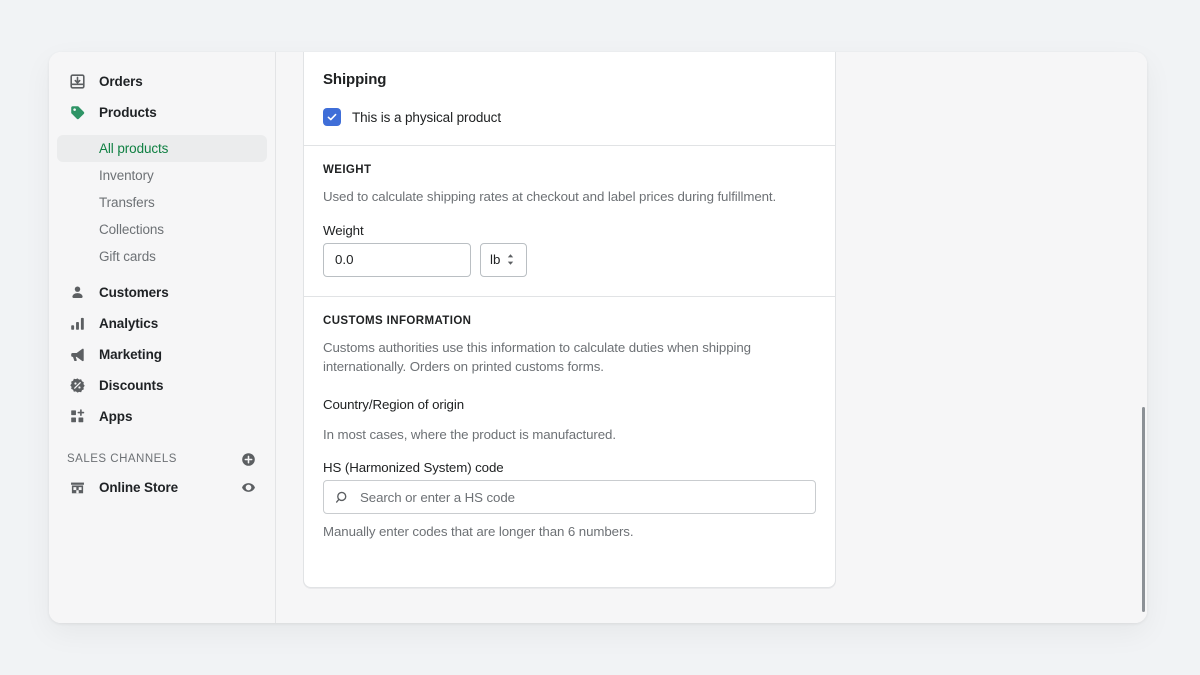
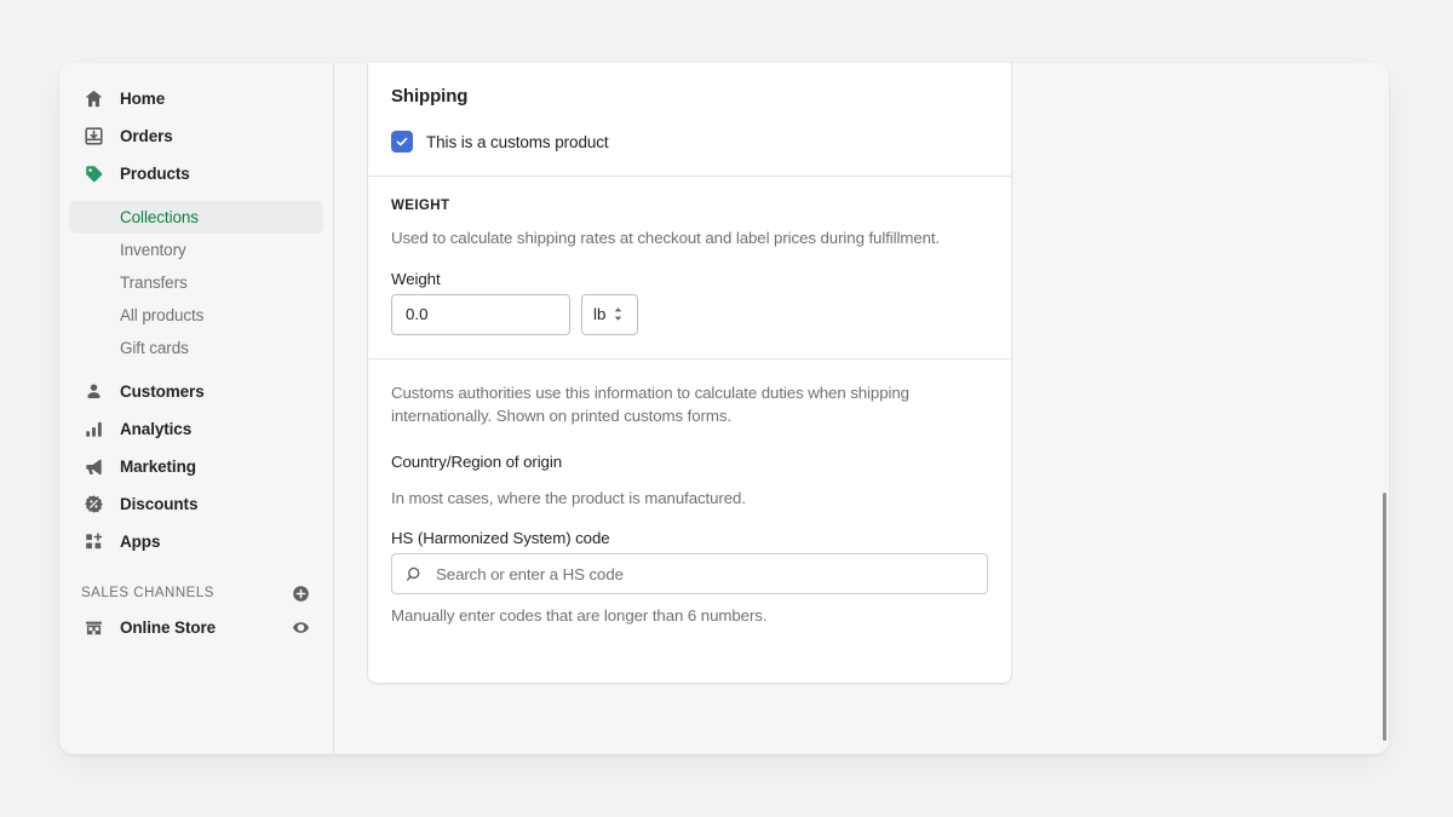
+ Home
  Orders
  Products
- All products
+ Collections
  Inventory
  Transfers
- Collections
+ All products
  Gift cards
  Customers
  Analytics
  Marketing
  Discounts
  Apps
  SALES CHANNELS
  Online Store
  Shipping
- This is a physical product
+ This is a customs product
  WEIGHT
  Used to calculate shipping rates at checkout and label prices during fulfillment.
  Weight
  0.0
  lb
- CUSTOMS INFORMATION
- Customs authorities use this information to calculate duties when shipping internationally. Orders on printed customs forms.
+ Customs authorities use this information to calculate duties when shipping internationally. Shown on printed customs forms.
  Country/Region of origin
  In most cases, where the product is manufactured.
  HS (Harmonized System) code
  Search or enter a HS code
  Manually enter codes that are longer than 6 numbers.
